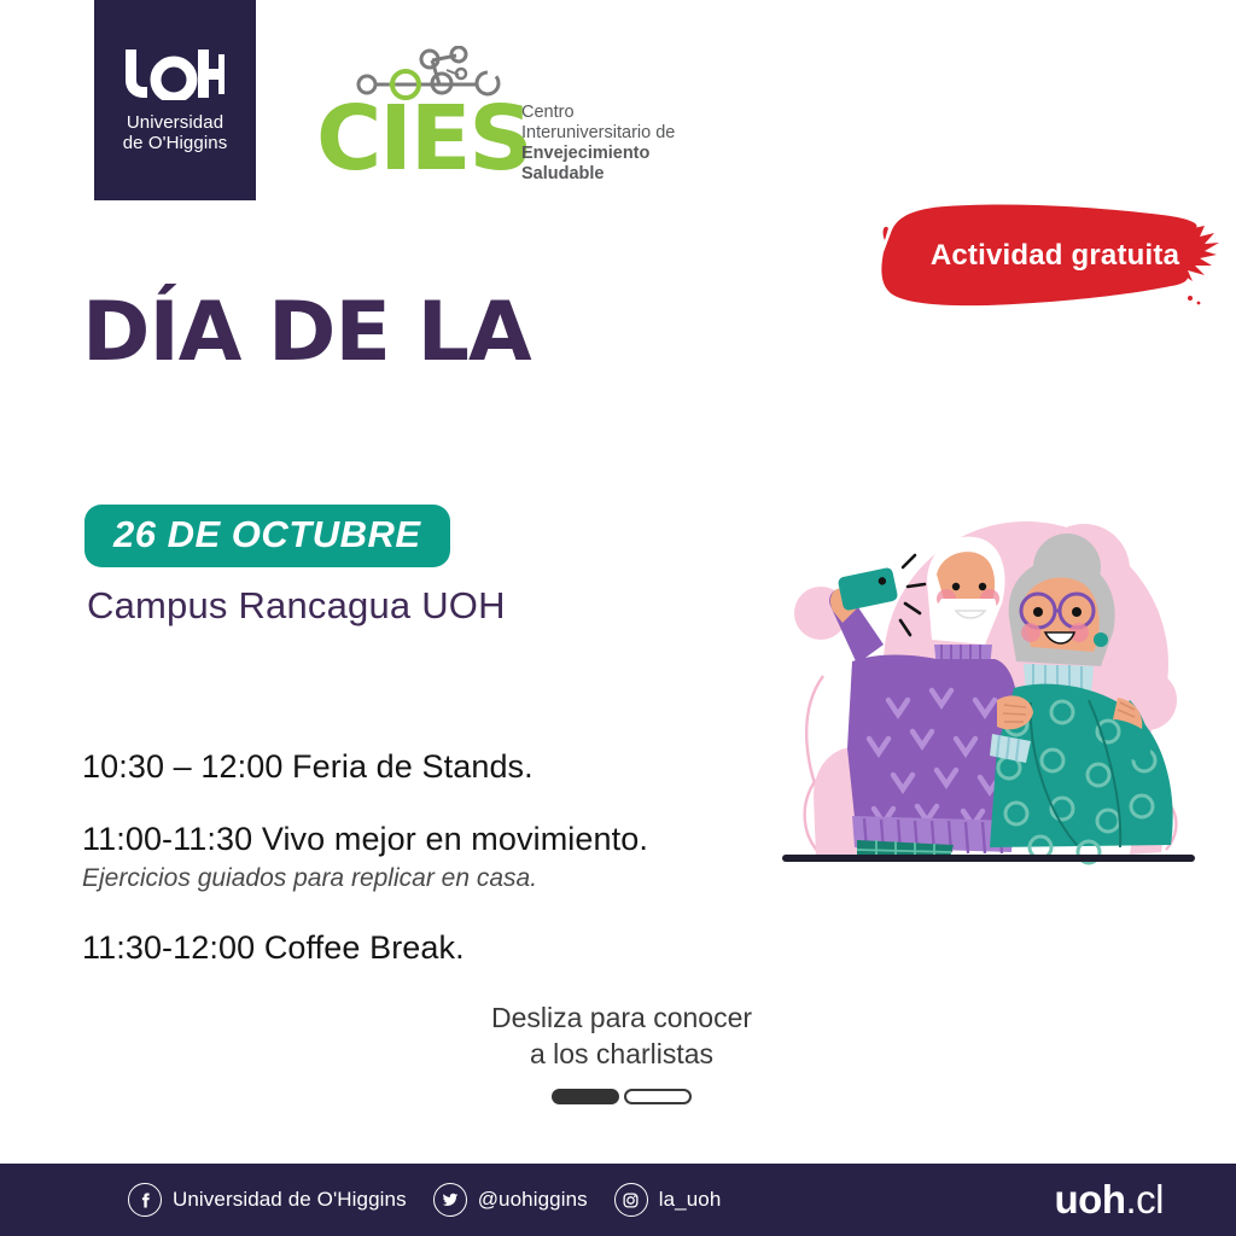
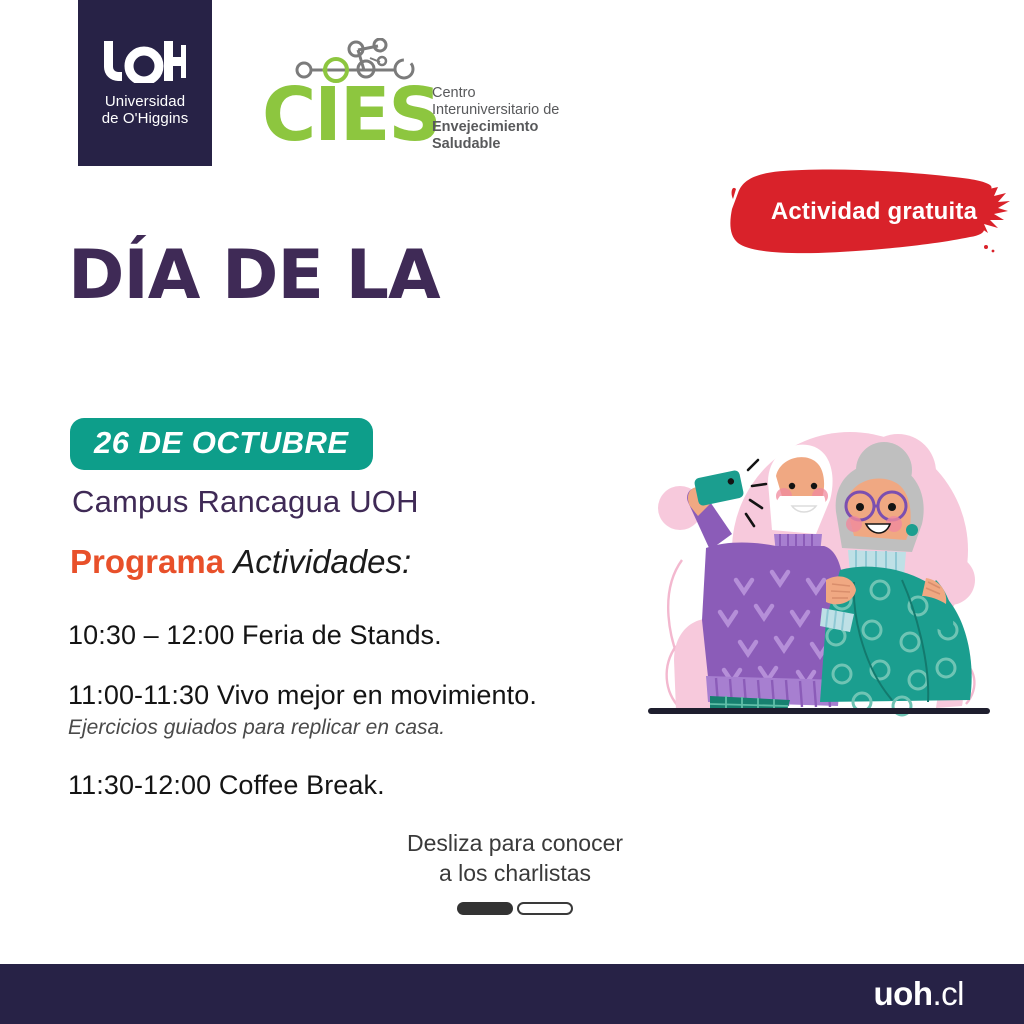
  Universidad
  de O'Higgins
  CIES
  Centro
  Interuniversitario de
  Envejecimiento
  Saludable
  Actividad gratuita
  DÍA DE LA
  26 DE OCTUBRE
  Campus Rancagua UOH
+ Programa Actividades:
  10:30 – 12:00 Feria de Stands.
  11:00-11:30 Vivo mejor en movimiento.
  Ejercicios guiados para replicar en casa.
  11:30-12:00 Coffee Break.
  Desliza para conocer
  a los charlistas
- Universidad de O'Higgins
- @uohiggins
- la_uoh
  uoh.cl
